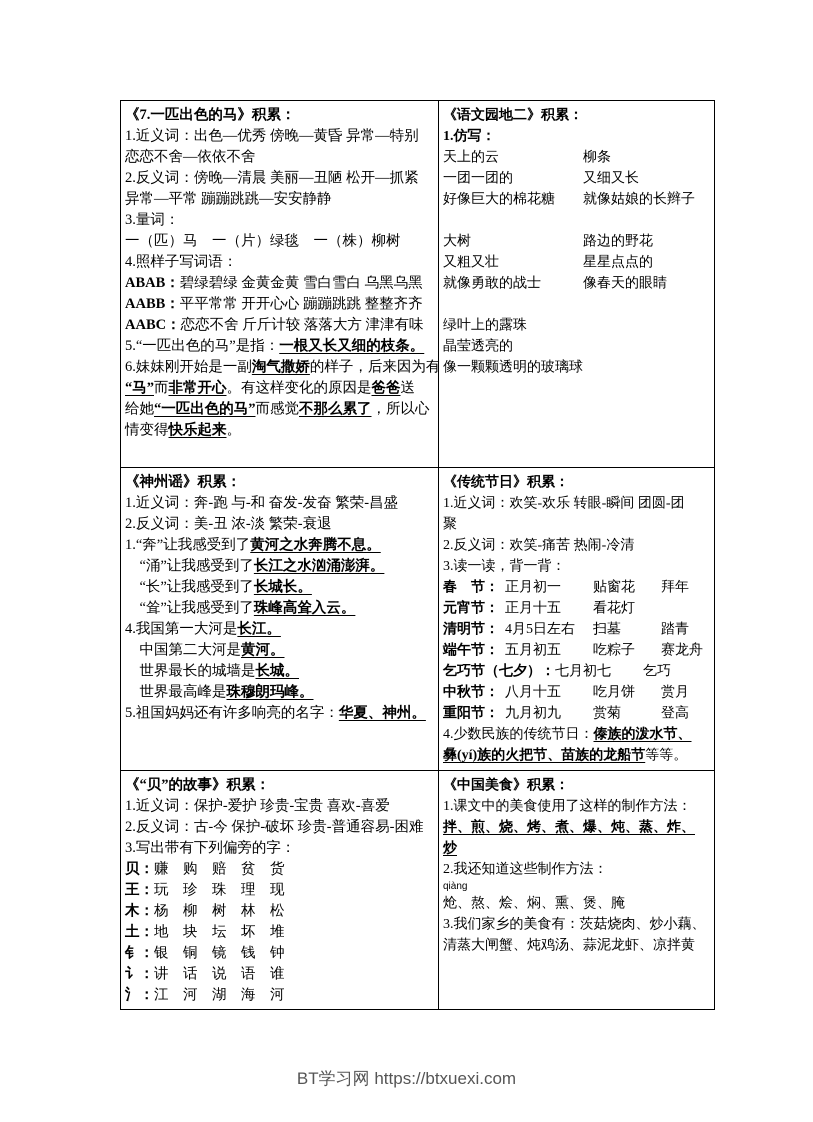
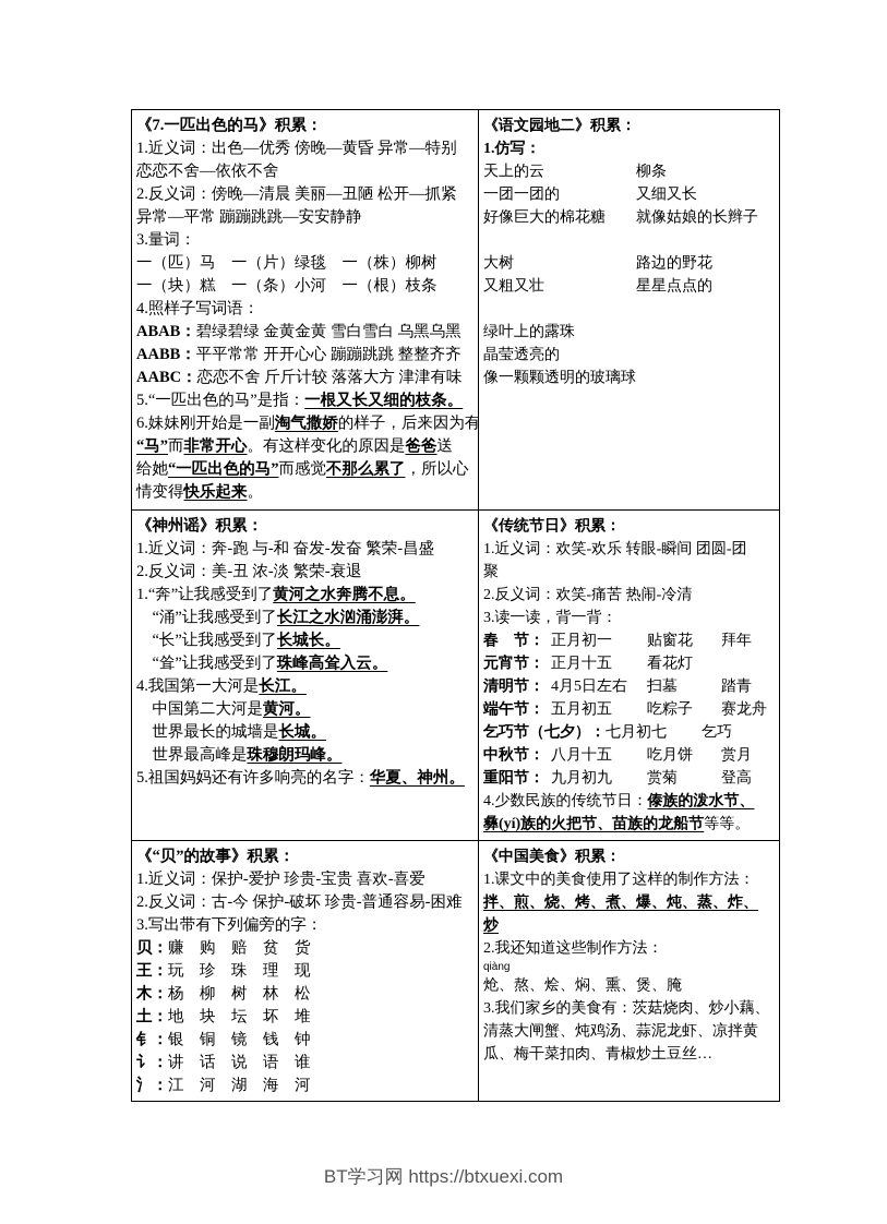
  《7.一匹出色的马》积累：
  1.近义词：出色—优秀 傍晚—黄昏 异常—特别
  恋恋不舍—依依不舍
  2.反义词：傍晚—清晨 美丽—丑陋 松开—抓紧
  异常—平常 蹦蹦跳跳—安安静静
  3.量词：
  一（匹）马 一（片）绿毯 一（株）柳树
+ 一（块）糕 一（条）小河 一（根）枝条
  4.照样子写词语：
  ABAB：碧绿碧绿 金黄金黄 雪白雪白 乌黑乌黑
  AABB：平平常常 开开心心 蹦蹦跳跳 整整齐齐
  AABC：恋恋不舍 斤斤计较 落落大方 津津有味
  5.“一匹出色的马”是指：一根又长又细的枝条。
  6.妹妹刚开始是一副淘气撒娇的样子，后来因为有
  “马”而非常开心。有这样变化的原因是爸爸送
  给她“一匹出色的马”而感觉不那么累了，所以心
  情变得快乐起来。
  《语文园地二》积累：
  1.仿写：
  天上的云 柳条
  一团一团的 又细又长
  好像巨大的棉花糖 就像姑娘的长辫子
  大树 路边的野花
  又粗又壮 星星点点的
- 就像勇敢的战士 像春天的眼睛
  绿叶上的露珠
  晶莹透亮的
  像一颗颗透明的玻璃球
  《神州谣》积累：
  1.近义词：奔-跑 与-和 奋发-发奋 繁荣-昌盛
  2.反义词：美-丑 浓-淡 繁荣-衰退
  1.“奔”让我感受到了黄河之水奔腾不息。
  “涌”让我感受到了长江之水汹涌澎湃。
  “长”让我感受到了长城长。
  “耸”让我感受到了珠峰高耸入云。
  4.我国第一大河是长江。
  中国第二大河是黄河。
  世界最长的城墙是长城。
  世界最高峰是珠穆朗玛峰。
  5.祖国妈妈还有许多响亮的名字：华夏、神州。
  《传统节日》积累：
  1.近义词：欢笑-欢乐 转眼-瞬间 团圆-团
  聚
  2.反义词：欢笑-痛苦 热闹-冷清
  3.读一读，背一背：
  春 节： 正月初一 贴窗花 拜年
  元宵节： 正月十五 看花灯
  清明节： 4月5日左右 扫墓 踏青
  端午节： 五月初五 吃粽子 赛龙舟
  乞巧节（七夕）：七月初七 乞巧
  中秋节： 八月十五 吃月饼 赏月
  重阳节： 九月初九 赏菊 登高
  4.少数民族的传统节日：傣族的泼水节、
  彝(yí)族的火把节、苗族的龙船节等等。
  《“贝”的故事》积累：
  1.近义词：保护-爱护 珍贵-宝贵 喜欢-喜爱
  2.反义词：古-今 保护-破坏 珍贵-普通容易-困难
  3.写出带有下列偏旁的字：
  贝：赚 购 赔 贫 货
  王：玩 珍 珠 理 现
  木：杨 柳 树 林 松
  土：地 块 坛 坏 堆
  钅：银 铜 镜 钱 钟
  讠：讲 话 说 语 谁
  氵：江 河 湖 海 河
  《中国美食》积累：
  1.课文中的美食使用了这样的制作方法：
  拌、煎、烧、烤、煮、爆、炖、蒸、炸、
  炒
  2.我还知道这些制作方法：
  qiàng
  炝、熬、烩、焖、熏、煲、腌
  3.我们家乡的美食有：茨菇烧肉、炒小藕、
  清蒸大闸蟹、炖鸡汤、蒜泥龙虾、凉拌黄
+ 瓜、梅干菜扣肉、青椒炒土豆丝…
  BT学习网 https://btxuexi.com
